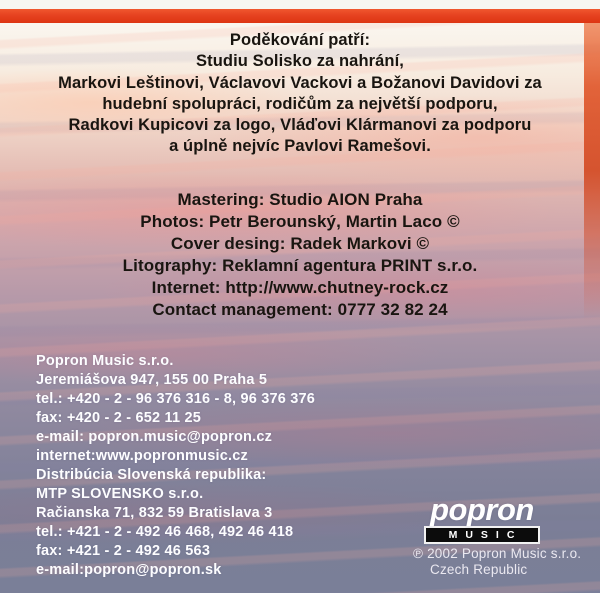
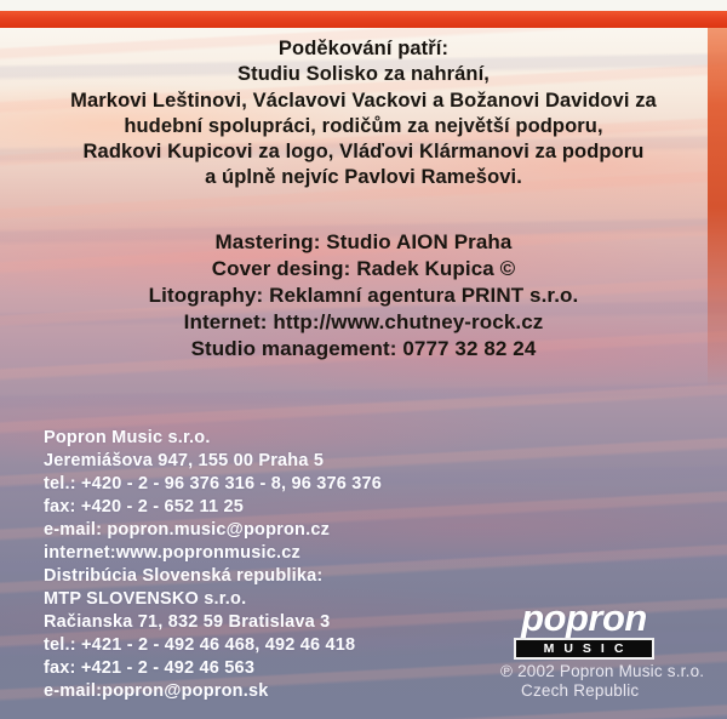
  Poděkování patří:
  Studiu Solisko za nahrání,
  Markovi Leštinovi, Václavovi Vackovi a Božanovi Davidovi za
  hudební spolupráci, rodičům za největší podporu,
  Radkovi Kupicovi za logo, Vláďovi Klármanovi za podporu
  a úplně nejvíc Pavlovi Ramešovi.
  Mastering: Studio AION Praha
- Photos: Petr Berounský, Martin Laco ©
- Cover desing: Radek Markovi ©
+ Cover desing: Radek Kupica ©
  Litography: Reklamní agentura PRINT s.r.o.
  Internet: http://www.chutney-rock.cz
- Contact management: 0777 32 82 24
+ Studio management: 0777 32 82 24
  Popron Music s.r.o.
  Jeremiášova 947, 155 00 Praha 5
  tel.: +420 - 2 - 96 376 316 - 8, 96 376 376
  fax: +420 - 2 - 652 11 25
  e-mail: popron.music@popron.cz
  internet:www.popronmusic.cz
  Distribúcia Slovenská republika:
  MTP SLOVENSKO s.r.o.
  Račianska 71, 832 59 Bratislava 3
  tel.: +421 - 2 - 492 46 468, 492 46 418
  fax: +421 - 2 - 492 46 563
  e-mail:popron@popron.sk
  popron
  MUSIC
  ℗ 2002 Popron Music s.r.o.
  Czech Republic
